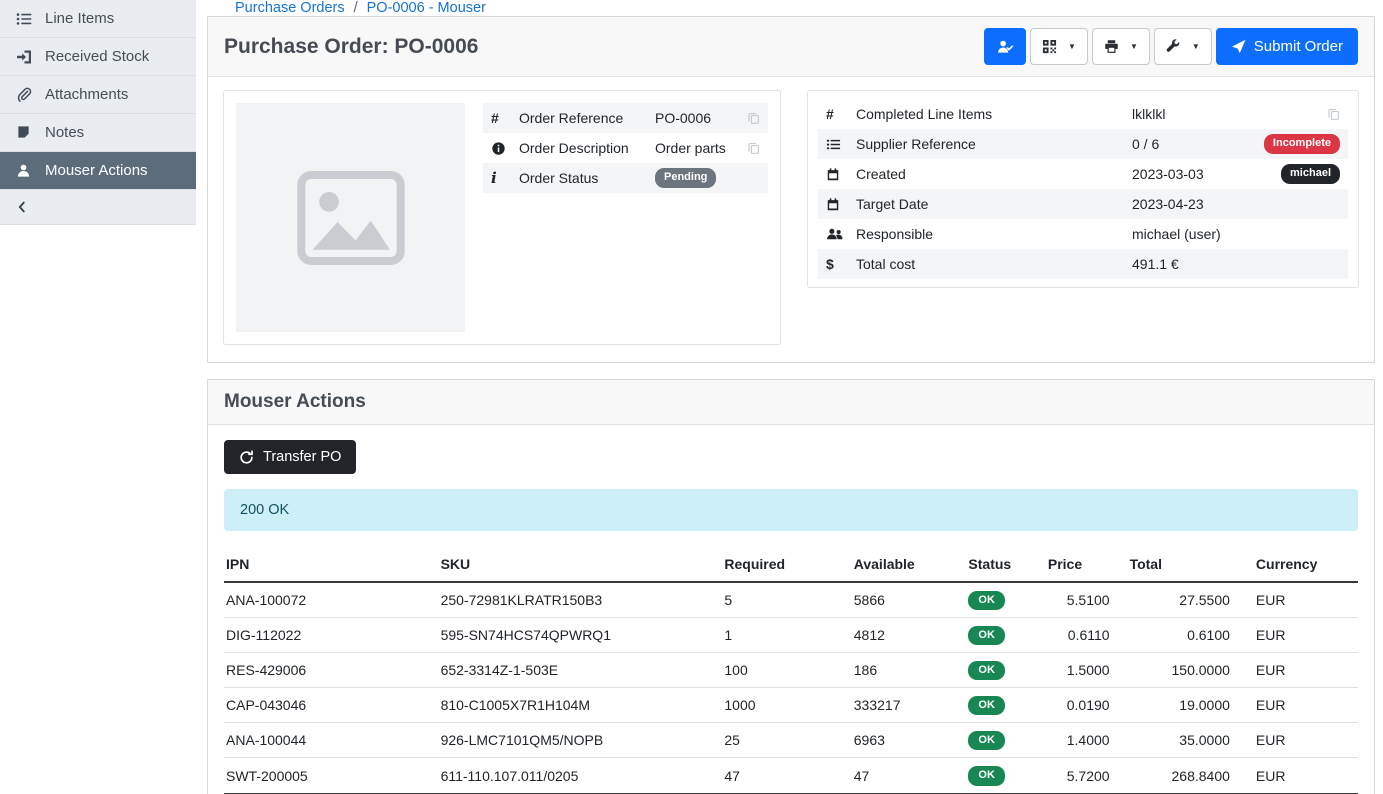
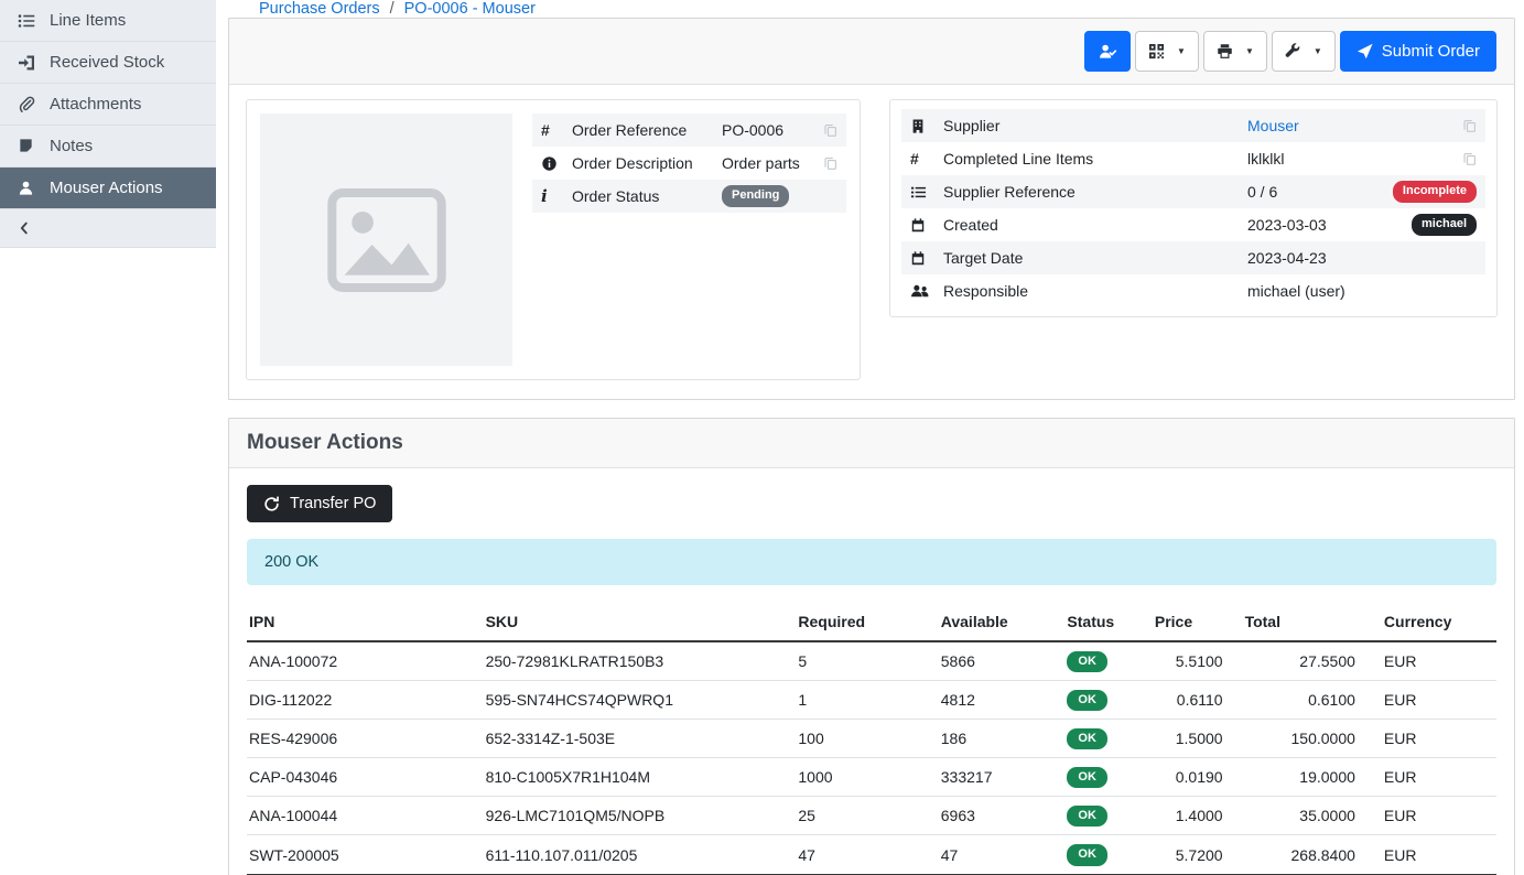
  Line Items
  Received Stock
  Attachments
  Notes
  Mouser Actions
  Purchase Orders
  /
  PO-0006 - Mouser
- Purchase Order: PO-0006
  ▼
  ▼
  ▼
  Submit Order
  #
  Order Reference
  PO-0006
  Order Description
  Order parts
  i
  Order Status
  Pending
+ Supplier
+ Mouser
  #
  Completed Line Items
  lklklkl
  Supplier Reference
  0 / 6
  Incomplete
  Created
  2023-03-03
  michael
  Target Date
  2023-04-23
  Responsible
  michael (user)
- $
- Total cost
- 491.1 €
  Mouser Actions
  Transfer PO
  200 OK
  IPN	SKU	Required	Available	Status	Price	Total	Currency
  ANA-100072	250-72981KLRATR150B3	5	5866	OK	5.5100	27.5500	EUR
  DIG-112022	595-SN74HCS74QPWRQ1	1	4812	OK	0.6110	0.6100	EUR
  RES-429006	652-3314Z-1-503E	100	186	OK	1.5000	150.0000	EUR
  CAP-043046	810-C1005X7R1H104M	1000	333217	OK	0.0190	19.0000	EUR
  ANA-100044	926-LMC7101QM5/NOPB	25	6963	OK	1.4000	35.0000	EUR
  SWT-200005	611-110.107.011/0205	47	47	OK	5.7200	268.8400	EUR
